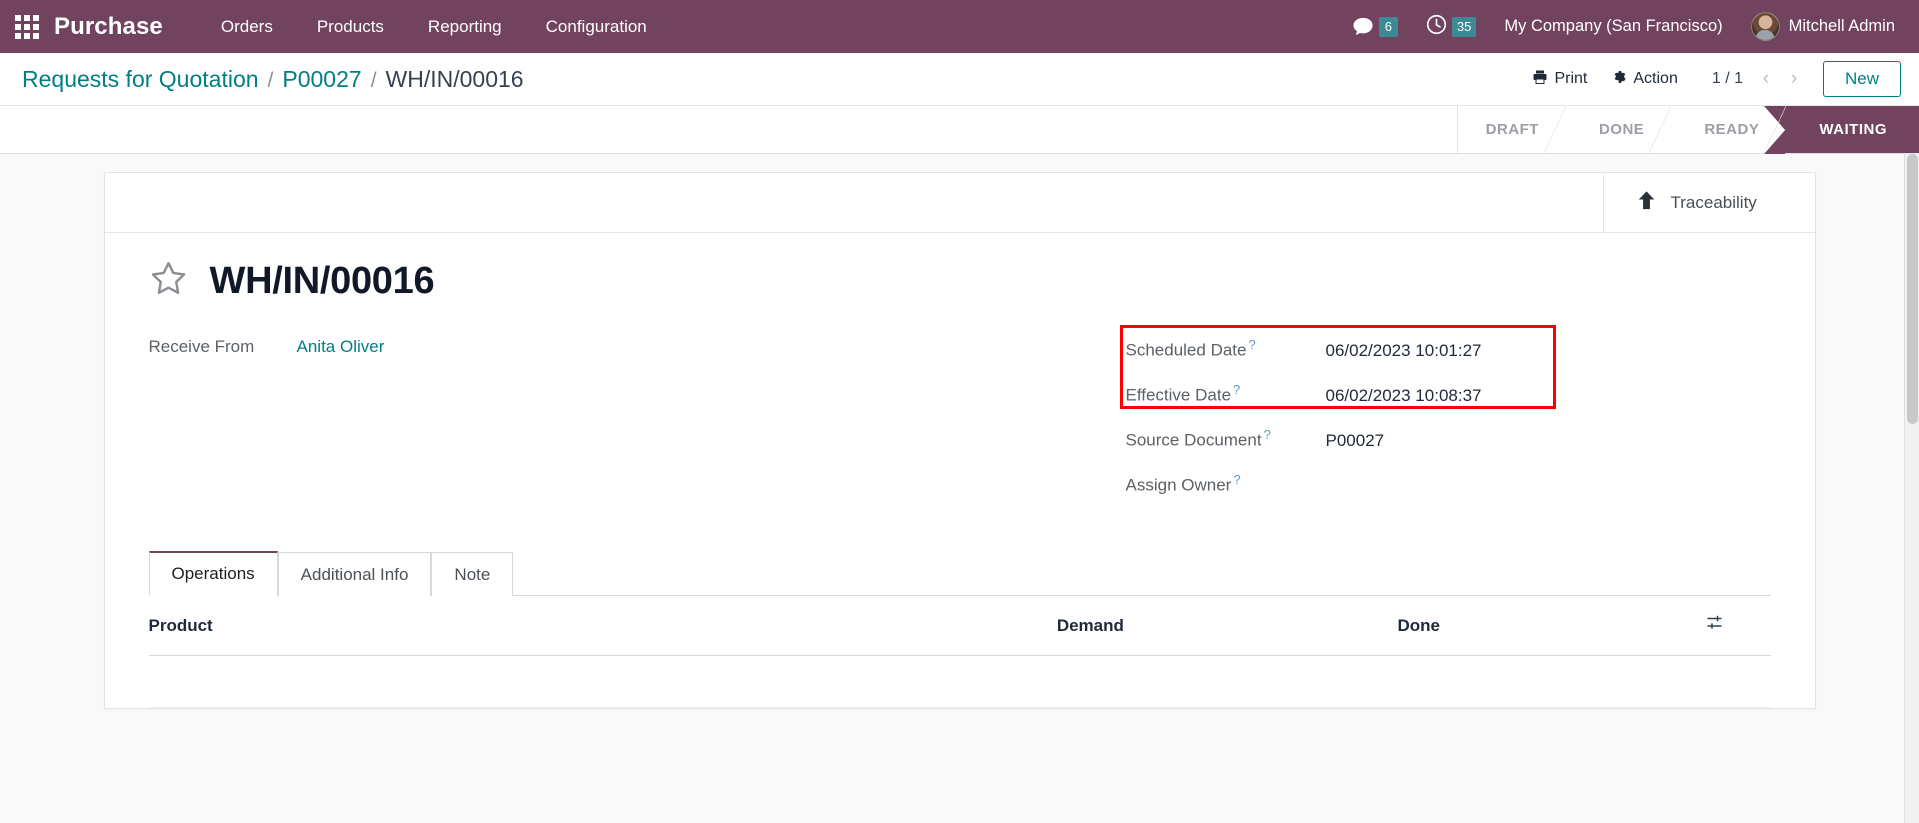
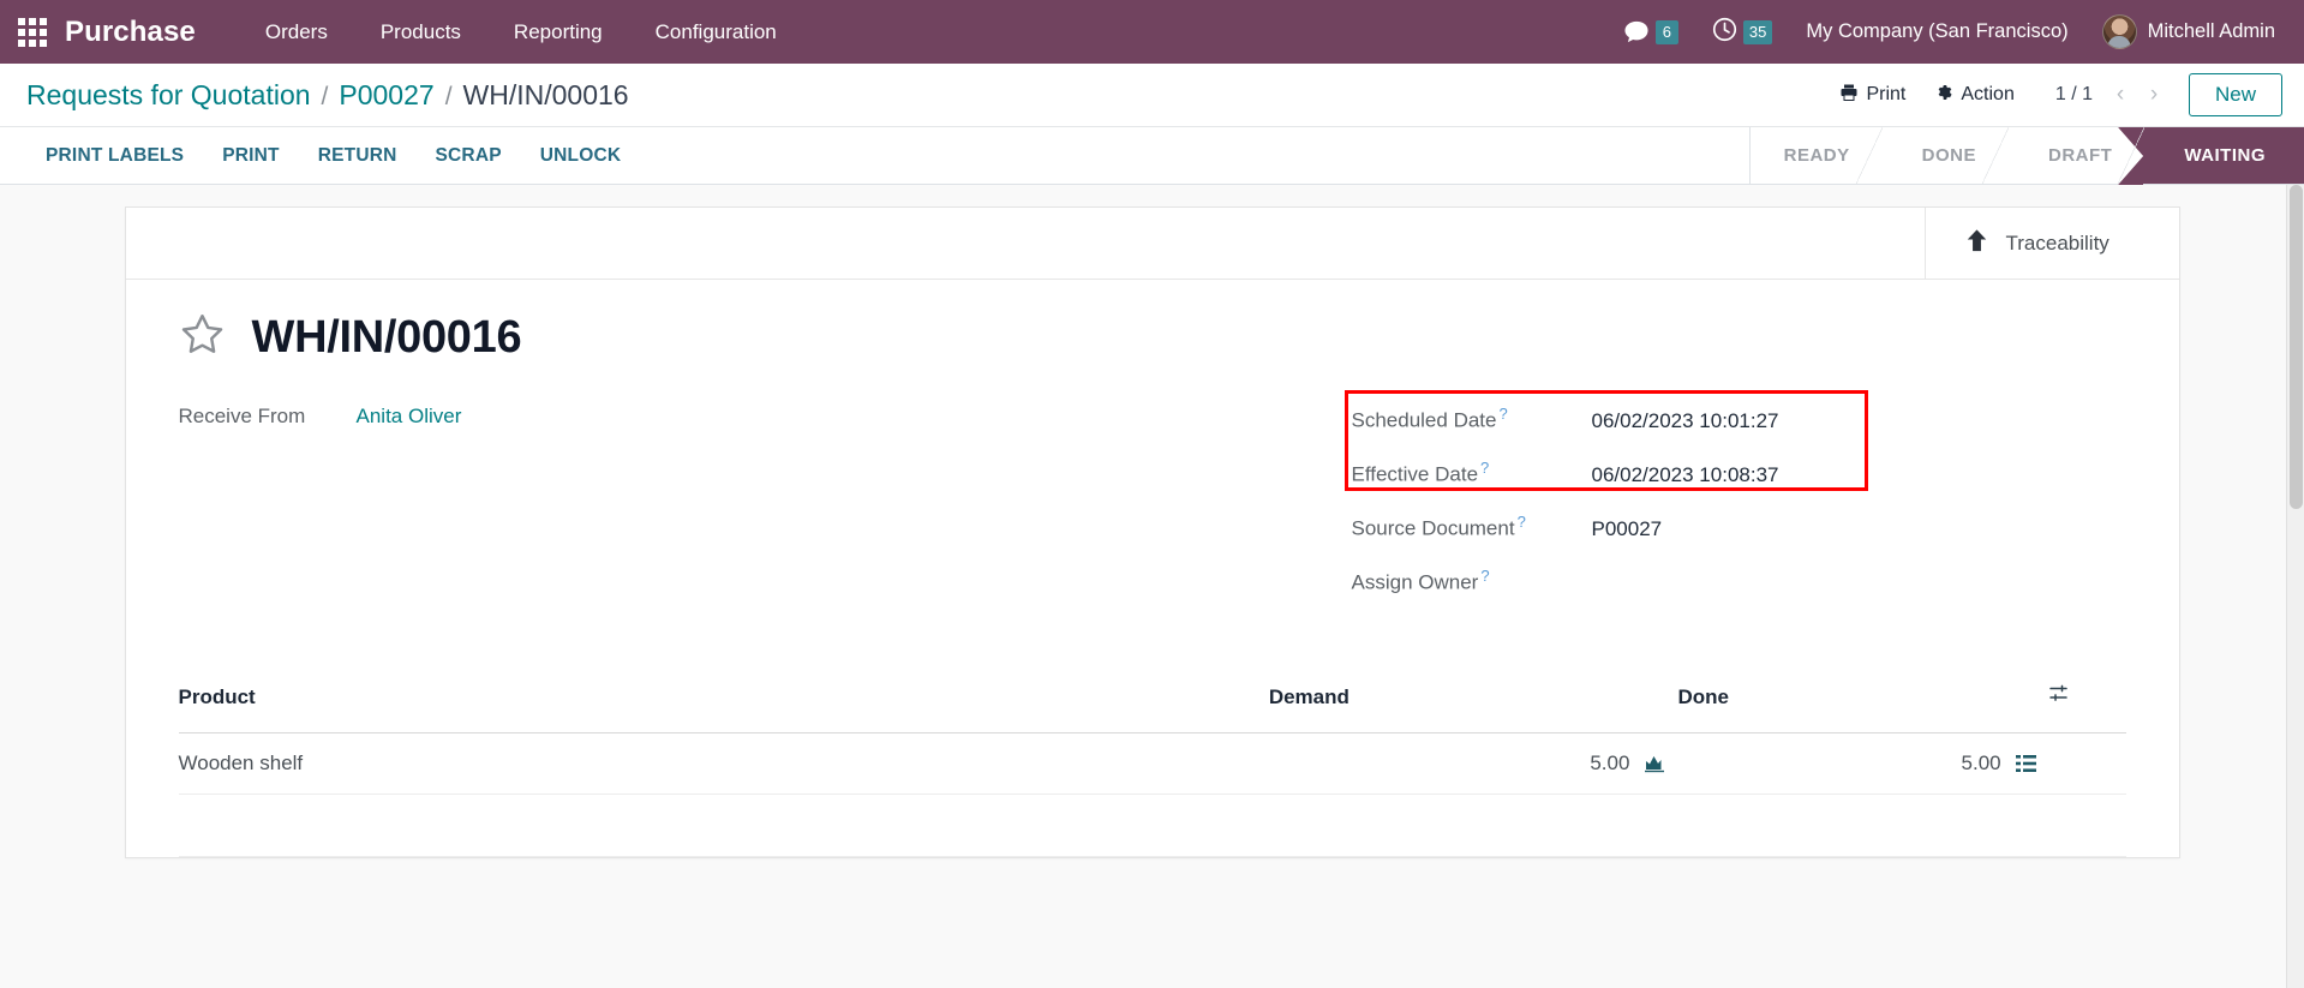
  Purchase
  Orders
  Products
  Reporting
  Configuration
  6
  35
  My Company (San Francisco)
  Mitchell Admin
  Requests for Quotation
  /
  P00027
  /
  WH/IN/00016
  Print
  Action
  1 / 1
  ‹
  ›
  New
+ PRINT LABELS
+ PRINT
+ RETURN
+ SCRAP
+ UNLOCK
- DRAFT
+ READY
  DONE
- READY
+ DRAFT
  WAITING
  Traceability
  WH/IN/00016
  Receive From
  Anita Oliver
  Scheduled Date ?
  06/02/2023 10:01:27
  Effective Date ?
  06/02/2023 10:08:37
  Source Document ?
  P00027
  Assign Owner ?
- Operations
- Additional Info
- Note
  Product	Demand	Done
+ Wooden shelf	5.00	5.00
